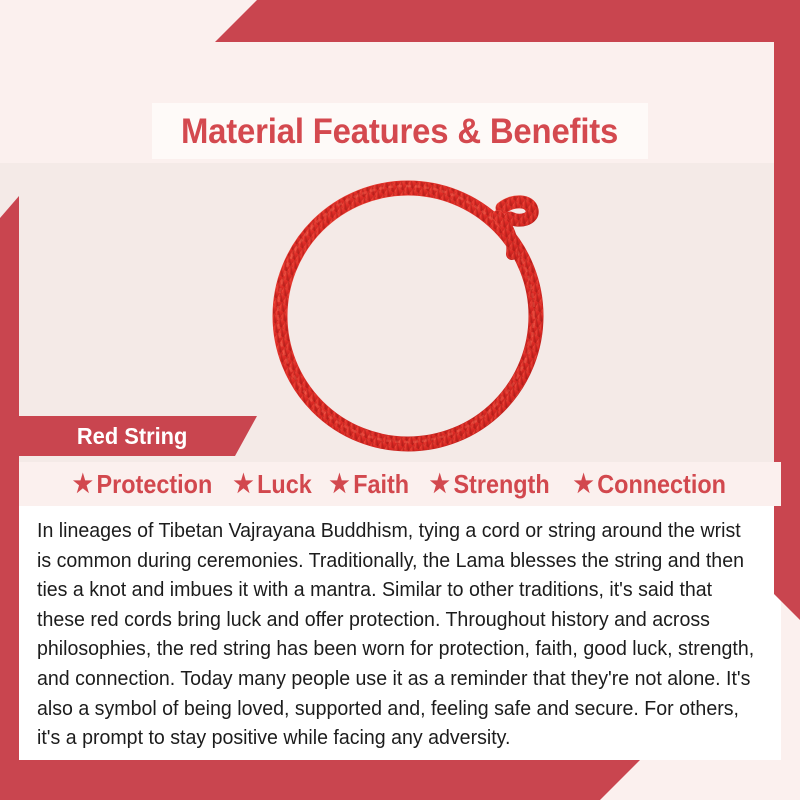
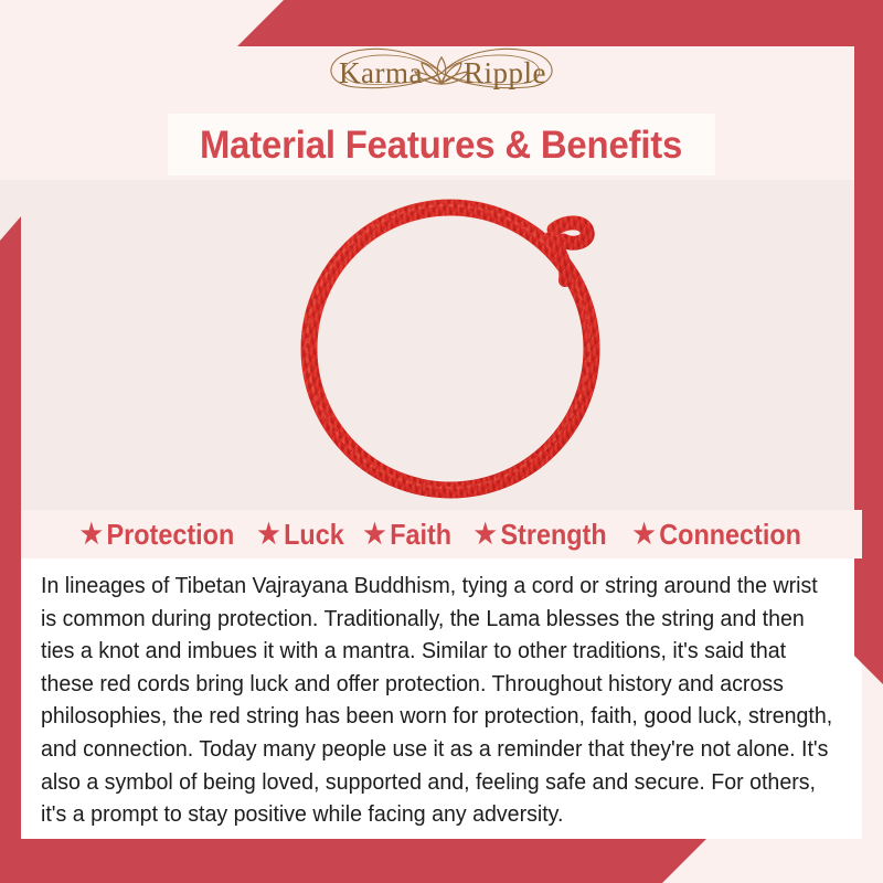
+ Karma
+ Ripple
  Material Features & Benefits
- Red String
  ★
  Protection
  ★
  Luck
  ★
  Faith
  ★
  Strength
  ★
  Connection
- In lineages of Tibetan Vajrayana Buddhism, tying a cord or string around the wrist is common during ceremonies. Traditionally, the Lama blesses the string and then ties a knot and imbues it with a mantra. Similar to other traditions, it's said that these red cords bring luck and offer protection. Throughout history and across philosophies, the red string has been worn for protection, faith, good luck, strength, and connection. Today many people use it as a reminder that they're not alone. It's also a symbol of being loved, supported and, feeling safe and secure. For others, it's a prompt to stay positive while facing any adversity.
+ In lineages of Tibetan Vajrayana Buddhism, tying a cord or string around the wrist is common during protection. Traditionally, the Lama blesses the string and then ties a knot and imbues it with a mantra. Similar to other traditions, it's said that these red cords bring luck and offer protection. Throughout history and across philosophies, the red string has been worn for protection, faith, good luck, strength, and connection. Today many people use it as a reminder that they're not alone. It's also a symbol of being loved, supported and, feeling safe and secure. For others, it's a prompt to stay positive while facing any adversity.
